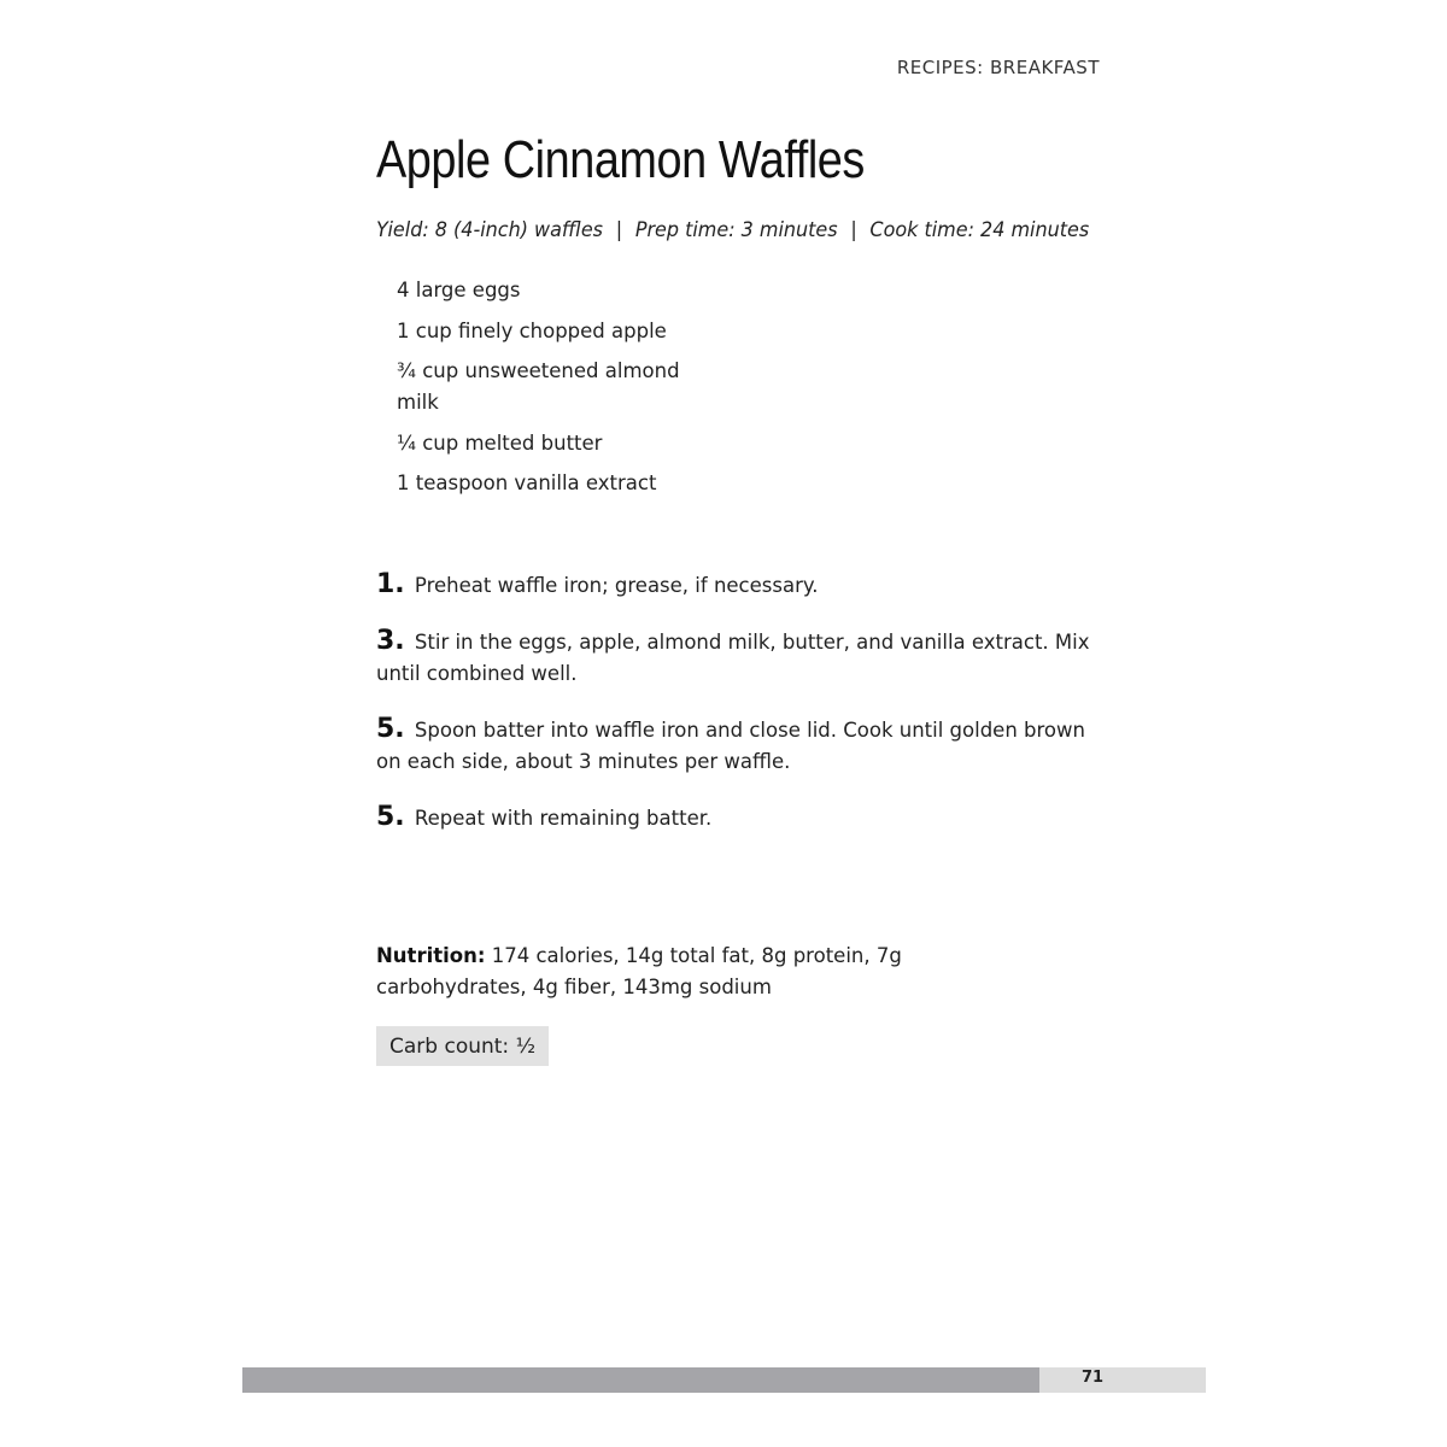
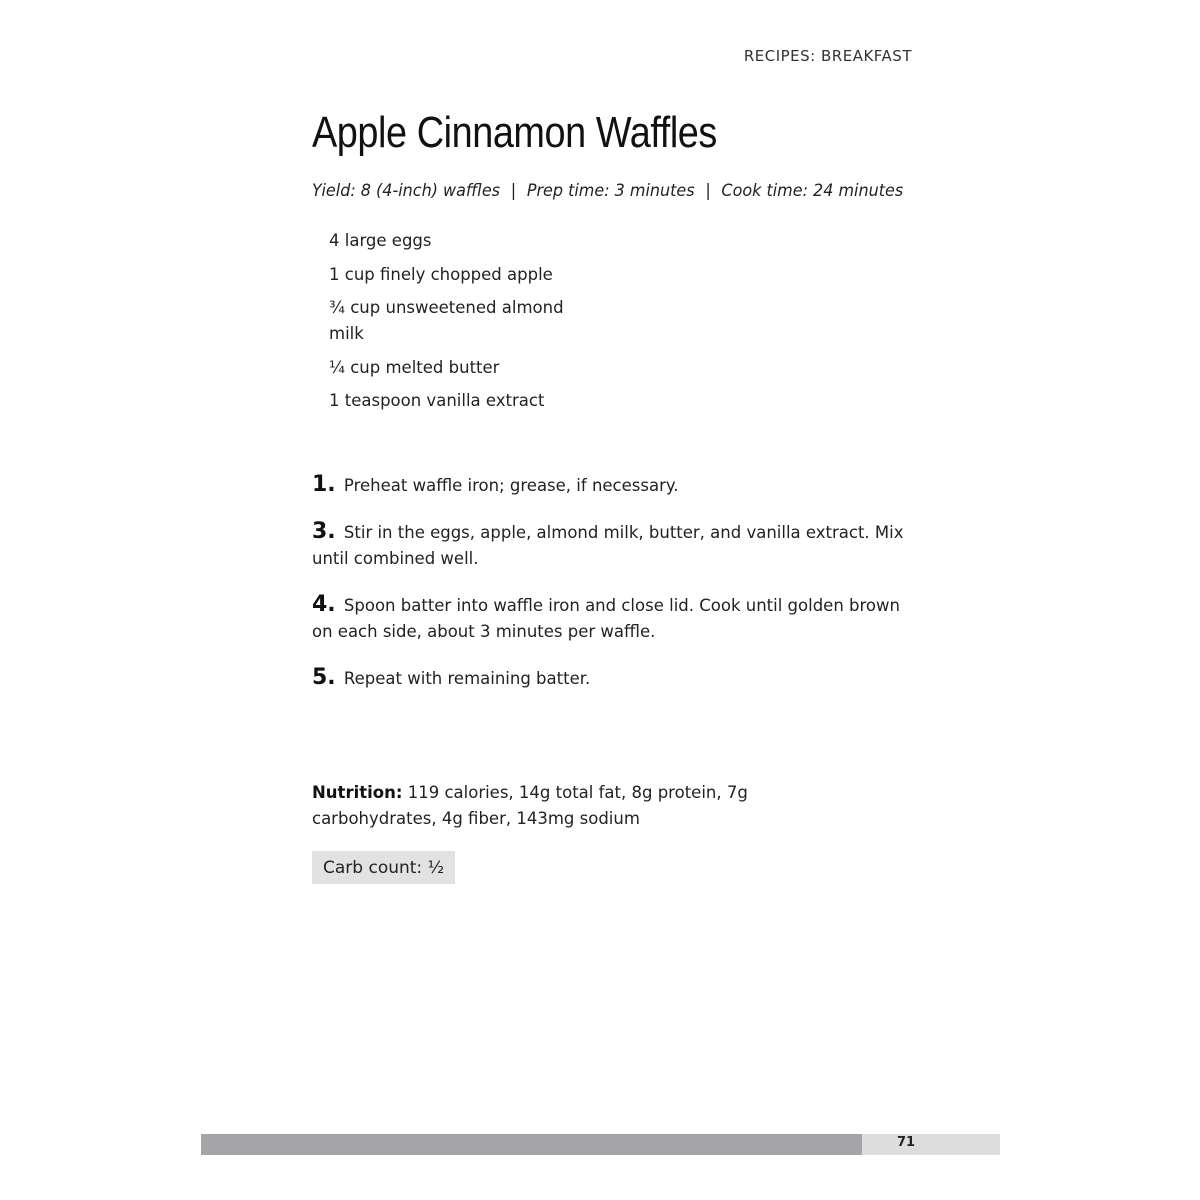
  RECIPES: BREAKFAST
  Apple Cinnamon Waffles
  Yield: 8 (4-inch) waffles | Prep time: 3 minutes | Cook time: 24 minutes
  4 large eggs
  1 cup finely chopped apple
  ¾ cup unsweetened almond milk
  ¼ cup melted butter
  1 teaspoon vanilla extract
  1. Preheat waffle iron; grease, if necessary.
  3. Stir in the eggs, apple, almond milk, butter, and vanilla extract. Mix until combined well.
- 5. Spoon batter into waffle iron and close lid. Cook until golden brown on each side, about 3 minutes per waffle.
+ 4. Spoon batter into waffle iron and close lid. Cook until golden brown on each side, about 3 minutes per waffle.
  5. Repeat with remaining batter.
- Nutrition: 174 calories, 14g total fat, 8g protein, 7g carbohydrates, 4g fiber, 143mg sodium
+ Nutrition: 119 calories, 14g total fat, 8g protein, 7g carbohydrates, 4g fiber, 143mg sodium
  Carb count: ½
  71
